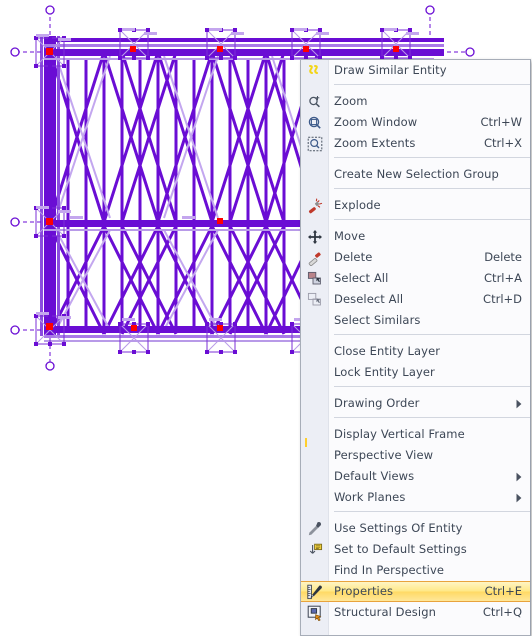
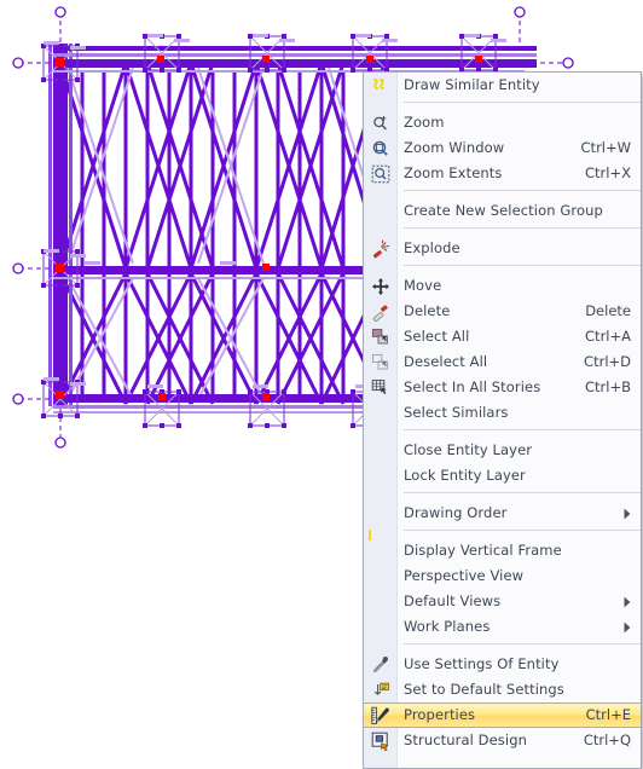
  Draw Similar Entity
  Zoom
  Zoom Window
  Ctrl+W
  Zoom Extents
  Ctrl+X
  Create New Selection Group
  Explode
  Move
  Delete
  Delete
  Select All
  Ctrl+A
  Deselect All
  Ctrl+D
+ Select In All Stories
+ Ctrl+B
  Select Similars
  Close Entity Layer
  Lock Entity Layer
  Drawing Order
  Display Vertical Frame
  Perspective View
  Default Views
  Work Planes
  Use Settings Of Entity
  Set to Default Settings
- Find In Perspective
  Properties
  Ctrl+E
  Structural Design
  Ctrl+Q
